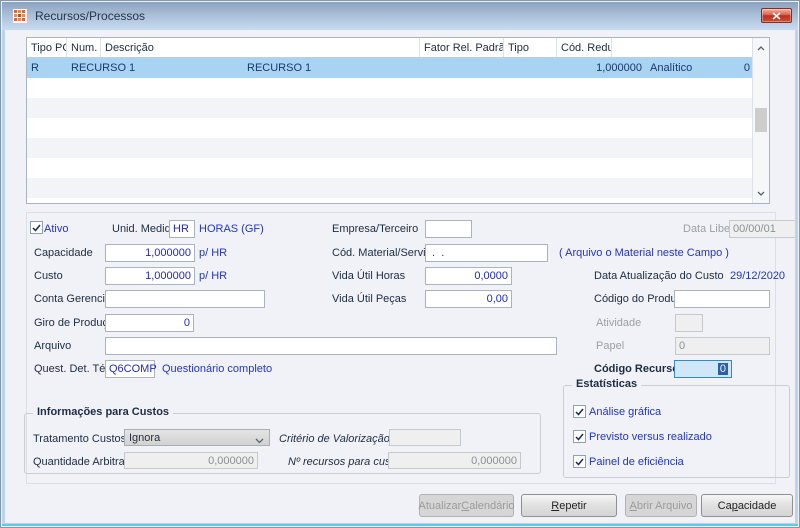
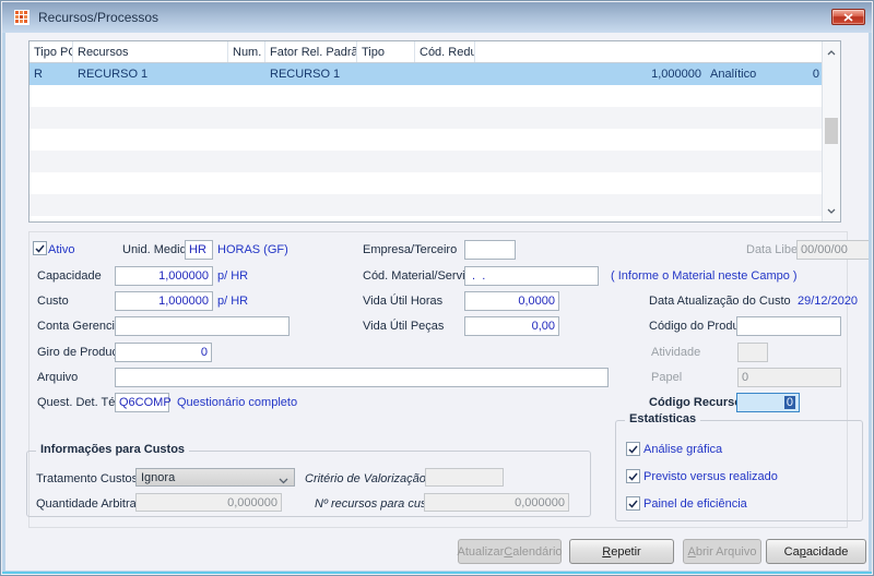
  Recursos/Processos
  Tipo PC
+ Recursos
  Num.
- Descrição
  Fator Rel. Padrã
  Tipo
  R
  RECURSO 1
  RECURSO 1
  1,000000
  Analítico
  0
  Ativo
  Unid. Medid
  HR
  HORAS (GF)
  Empresa/Terceiro
- 00/00/01
+ 00/00/00
  Capacidade
  1,000000
  p/ HR
  Cód. Material/Serv
  . .
- ( Arquivo o Material neste Campo )
+ ( Informe o Material neste Campo )
  Custo
  1,000000
  p/ HR
  Vida Útil Horas
  0,0000
  Data Atualização do Custo
  29/12/2020
  Conta Gerenci
  Vida Útil Peças
  0,00
  Código do Prod
  Giro de Produ
  0
  Atividade
  Arquivo
  Papel
  0
  Quest. Det. Té
  Q6COMP
  Questionário completo
  Código Recurs
  0
  Informações para Custos
  Tratamento Custo
  Ignora
  Critério de Valorização
  Quantidade Arbitra
  0,000000
  Nº recursos para cu
  0,000000
  Estatísticas
  Análise gráfica
  Previsto versus realizado
  Painel de eficiência
  Atualizar
  C
  alendário
  R
  epetir
  A
  brir Arquivo
  Ca
  p
  acidade
